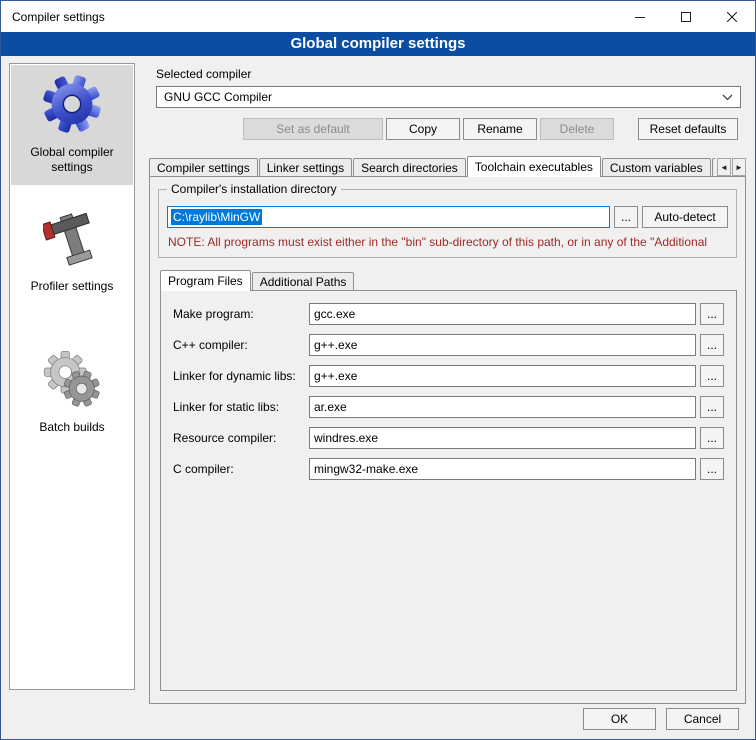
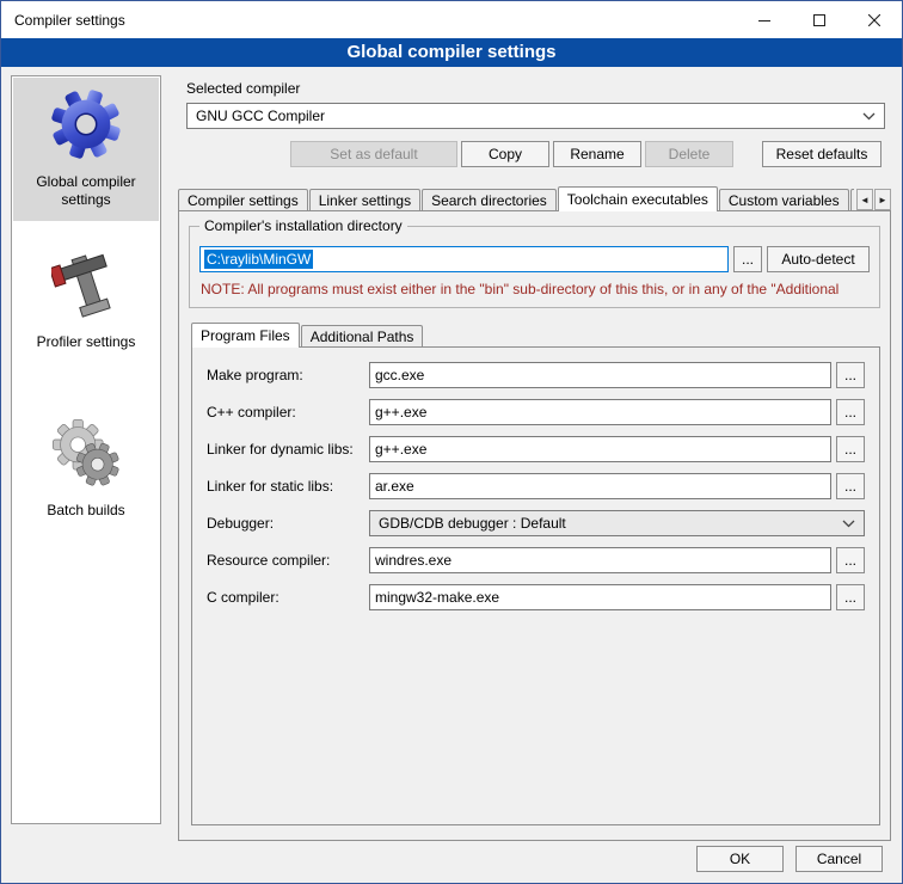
  Compiler settings
  Global compiler settings
  Global compiler settings
  Profiler settings
  Batch builds
  Selected compiler
  GNU GCC Compiler
  Set as default
  Copy
  Rename
  Delete
  Reset defaults
  Compiler settings
  Linker settings
  Search directories
  Toolchain executables
  Custom variables
  ◄
  ►
  Compiler's installation directory
  C:\raylib\MinGW
  ...
  Auto-detect
- NOTE: All programs must exist either in the "bin" sub-directory of this path, or in any of the "Additional
+ NOTE: All programs must exist either in the "bin" sub-directory of this this, or in any of the "Additional
  Program Files
  Additional Paths
  Make program:
  gcc.exe
  ...
  C++ compiler:
  g++.exe
  ...
  Linker for dynamic libs:
  g++.exe
  ...
  Linker for static libs:
  ar.exe
  ...
+ Debugger:
+ GDB/CDB debugger : Default
  Resource compiler:
  windres.exe
  ...
  C compiler:
  mingw32-make.exe
  ...
  OK
  Cancel
